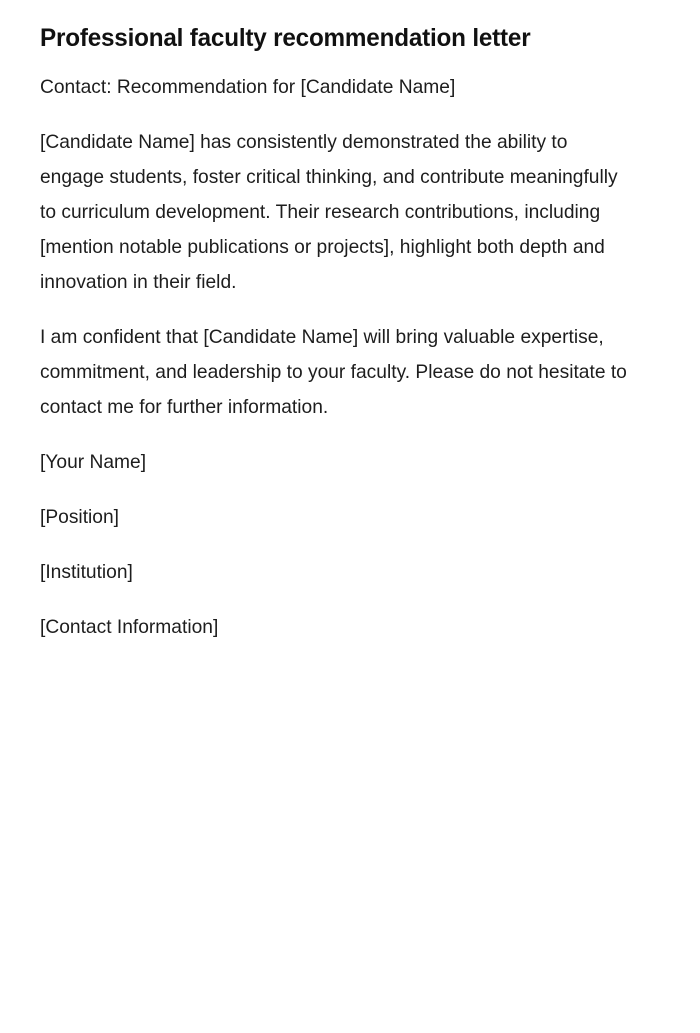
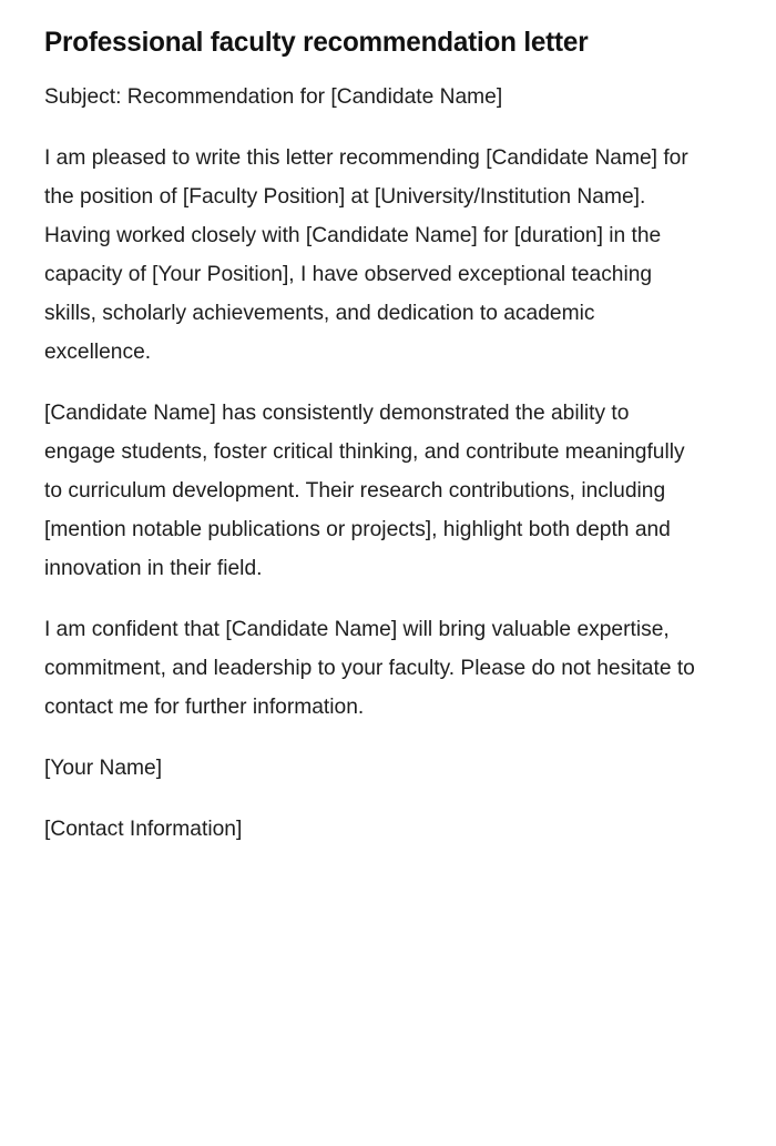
  Professional faculty recommendation letter
- Contact: Recommendation for [Candidate Name]
+ Subject: Recommendation for [Candidate Name]
+ I am pleased to write this letter recommending [Candidate Name] for the position of [Faculty Position] at [University/Institution Name]. Having worked closely with [Candidate Name] for [duration] in the capacity of [Your Position], I have observed exceptional teaching skills, scholarly achievements, and dedication to academic excellence.
  [Candidate Name] has consistently demonstrated the ability to engage students, foster critical thinking, and contribute meaningfully to curriculum development. Their research contributions, including [mention notable publications or projects], highlight both depth and innovation in their field.
  I am confident that [Candidate Name] will bring valuable expertise, commitment, and leadership to your faculty. Please do not hesitate to contact me for further information.
  [Your Name]
- [Position]
- [Institution]
  [Contact Information]
